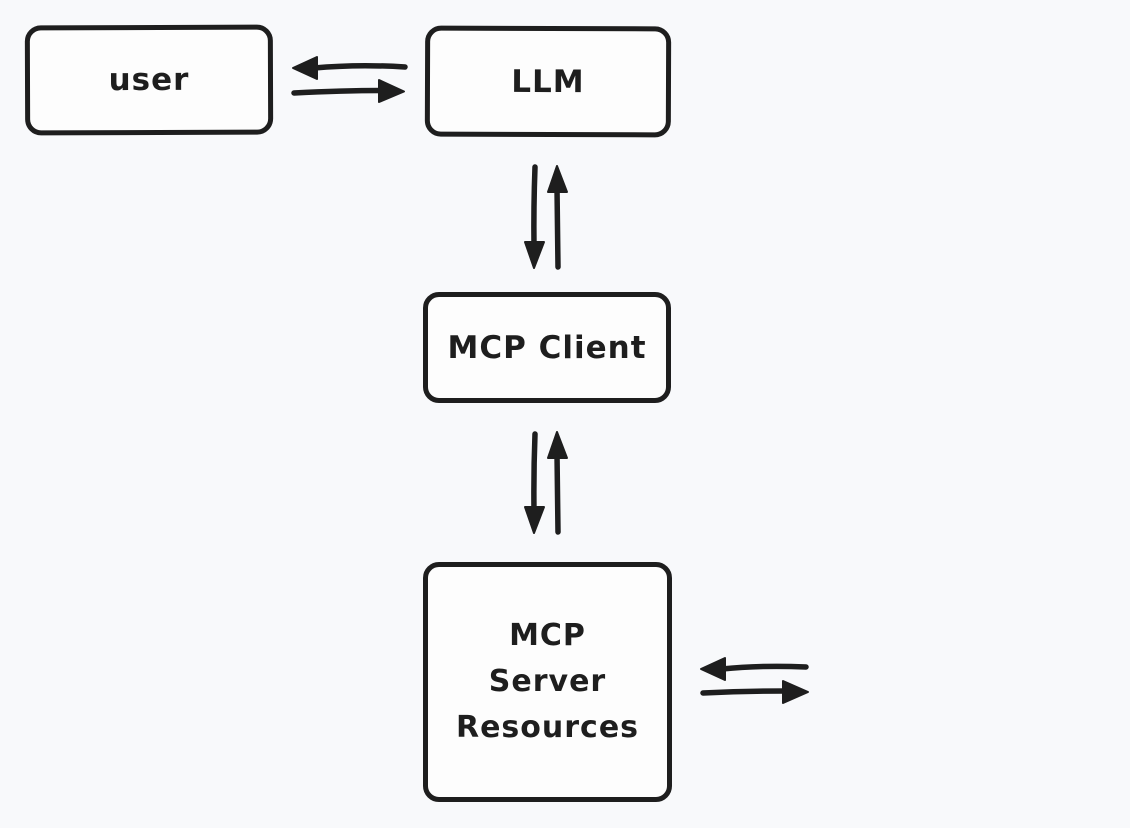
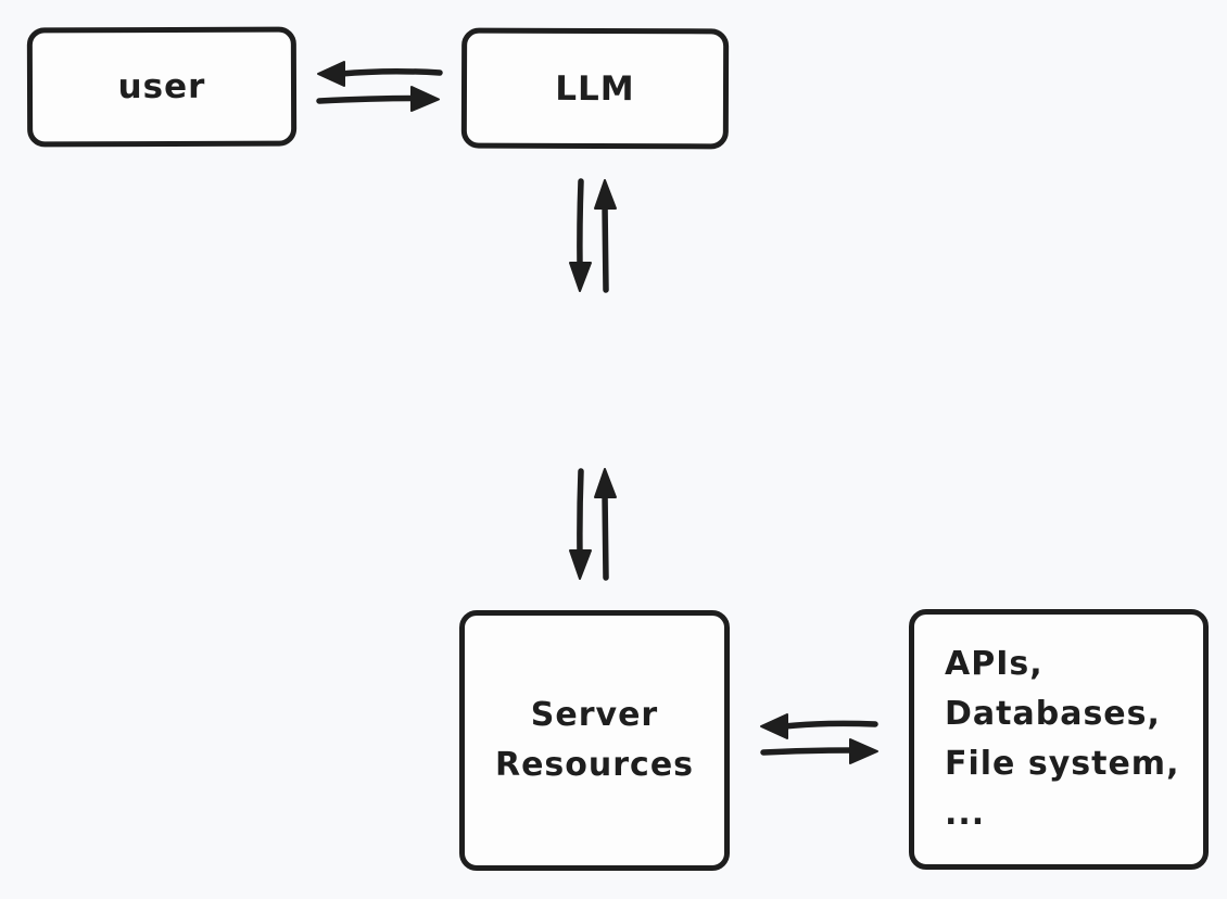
  user
  LLM
- MCP Client
- MCP
  Server
  Resources
+ APIs,
+ Databases,
+ File system,
+ ...
